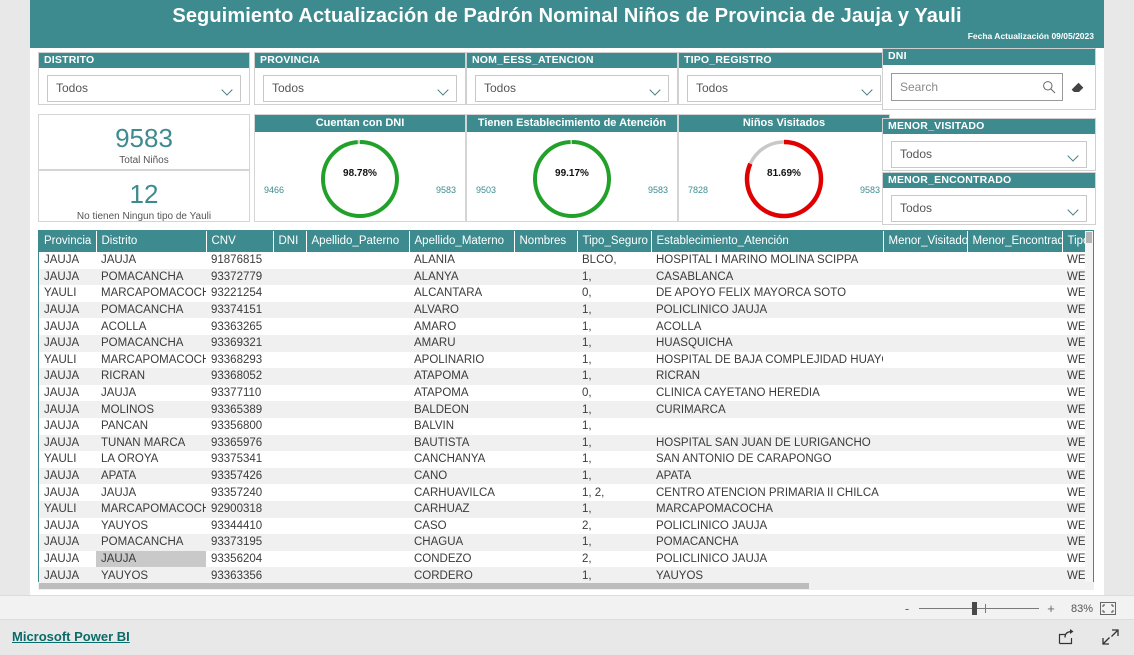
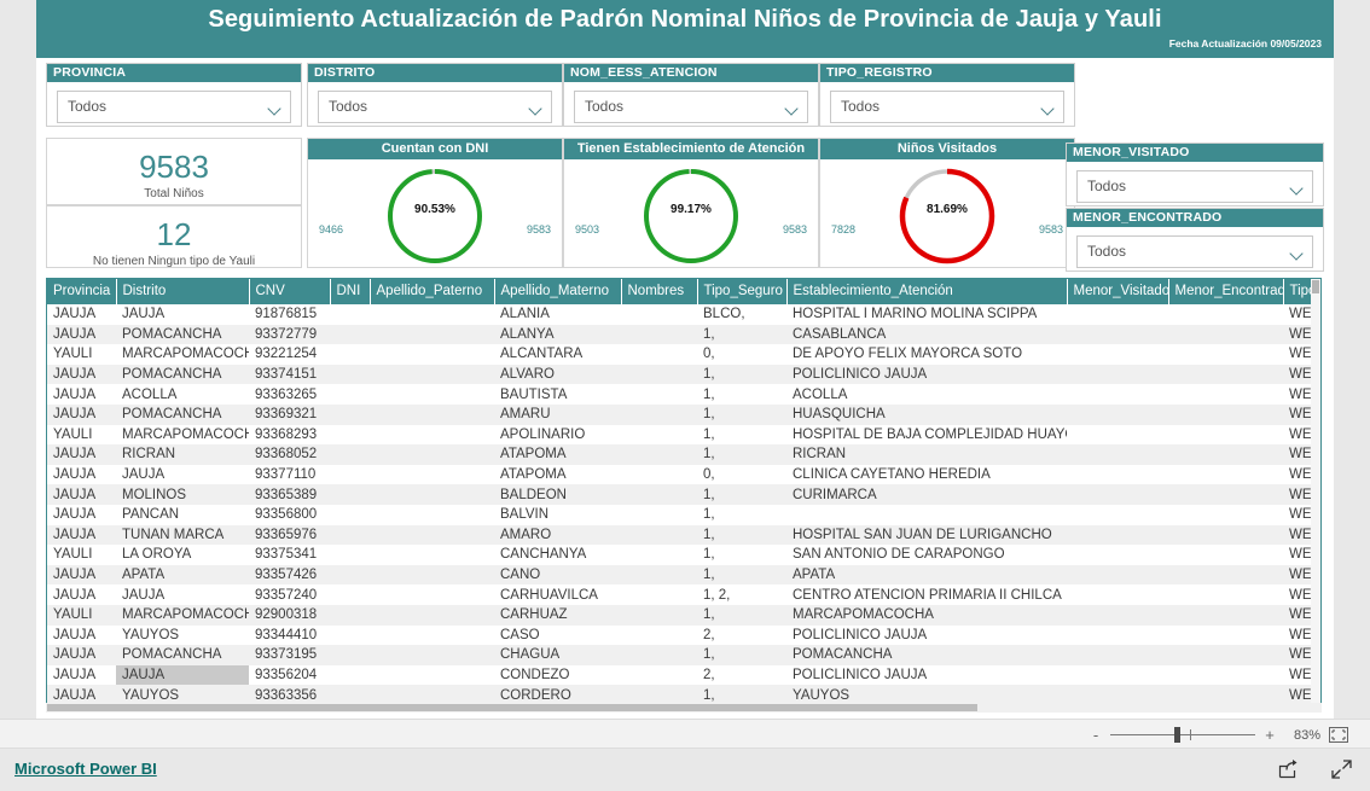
  Seguimiento Actualización de Padrón Nominal Niños de Provincia de Jauja y Yauli
  Fecha Actualización 09/05/2023
- DISTRITO
+ PROVINCIA
  Todos
- PROVINCIA
+ DISTRITO
  Todos
  NOM_EESS_ATENCION
  Todos
  TIPO_REGISTRO
  Todos
- DNI
- Search
  9583
  Total Niños
  12
  No tienen Ningun tipo de Yauli
  Cuentan con DNI
- 98.78%
+ 90.53%
  9466
  9583
  Tienen Establecimiento de Atención
  99.17%
  9503
  9583
  Niños Visitados
  81.69%
  7828
  9583
  MENOR_VISITADO
  Todos
  MENOR_ENCONTRADO
  Todos
  Provincia	Distrito	CNV	DNI	Apellido_Paterno	Apellido_Materno	Nombres	Tipo_Seguro	Establecimiento_Atención	Menor_Visitado	Menor_Encontrad	Tip
  JAUJA	JAUJA	91876815			ALANIA		BLCO,	HOSPITAL I MARINO MOLINA SCIPPA			WE
  JAUJA	POMACANCHA	93372779			ALANYA		1,	CASABLANCA			WE
  YAULI	MARCAPOMACOC	93221254			ALCANTARA		0,	DE APOYO FELIX MAYORCA SOTO			WE
  JAUJA	POMACANCHA	93374151			ALVARO		1,	POLICLINICO JAUJA			WE
- JAUJA	ACOLLA	93363265			AMARO		1,	ACOLLA			WE
+ JAUJA	ACOLLA	93363265			BAUTISTA		1,	ACOLLA			WE
  JAUJA	POMACANCHA	93369321			AMARU		1,	HUASQUICHA			WE
  YAULI	MARCAPOMACOC	93368293			APOLINARIO		1,	HOSPITAL DE BAJA COMPLEJIDAD HUAY			WE
  JAUJA	RICRAN	93368052			ATAPOMA		1,	RICRAN			WE
  JAUJA	JAUJA	93377110			ATAPOMA		0,	CLINICA CAYETANO HEREDIA			WE
  JAUJA	MOLINOS	93365389			BALDEON		1,	CURIMARCA			WE
  JAUJA	PANCAN	93356800			BALVIN		1,				WE
- JAUJA	TUNAN MARCA	93365976			BAUTISTA		1,	HOSPITAL SAN JUAN DE LURIGANCHO			WE
+ JAUJA	TUNAN MARCA	93365976			AMARO		1,	HOSPITAL SAN JUAN DE LURIGANCHO			WE
  YAULI	LA OROYA	93375341			CANCHANYA		1,	SAN ANTONIO DE CARAPONGO			WE
  JAUJA	APATA	93357426			CANO		1,	APATA			WE
  JAUJA	JAUJA	93357240			CARHUAVILCA		1, 2,	CENTRO ATENCION PRIMARIA II CHILCA			WE
  YAULI	MARCAPOMACOC	92900318			CARHUAZ		1,	MARCAPOMACOCHA			WE
  JAUJA	YAUYOS	93344410			CASO		2,	POLICLINICO JAUJA			WE
  JAUJA	POMACANCHA	93373195			CHAGUA		1,	POMACANCHA			WE
  JAUJA	JAUJA	93356204			CONDEZO		2,	POLICLINICO JAUJA			WE
  JAUJA	YAUYOS	93363356			CORDERO		1,	YAUYOS			WE
  -
  +
  83%
  Microsoft Power BI
